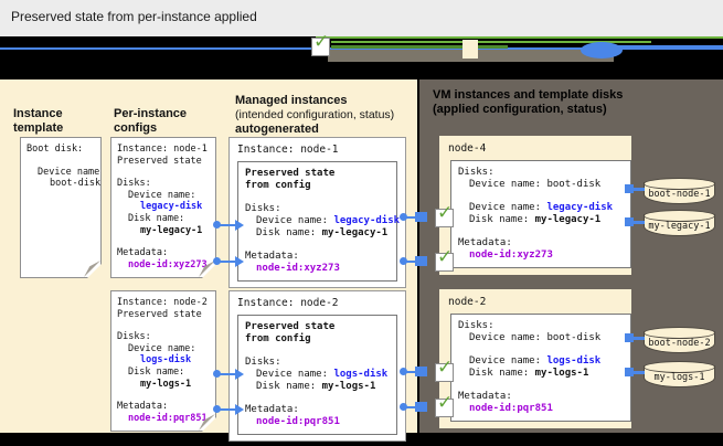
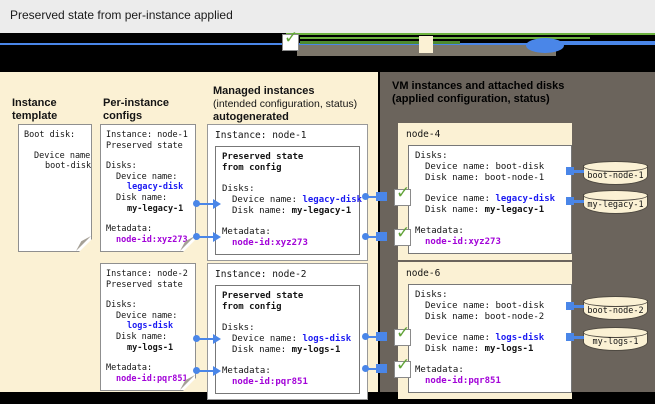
  Preserved state from per-instance applied
  Instance template
  Per-instance configs
  Managed instances
  (intended configuration, status)
  autogenerated
  Boot disk:
  Device name
  boot-disk
  Instance: node-1
  Preserved state
  Disks:
  Device name:
  legacy-disk
  Disk name:
  my-legacy-1
  Metadata:
  node-id:xyz273
  Instance: node-2
  Preserved state
  Disks:
  Device name:
  logs-disk
  Disk name:
  my-logs-1
  Metadata:
  node-id:pqr851
  Instance: node-1
  Preserved state
  from config
  Disks:
  Device name: legacy-disk
  Disk name: my-legacy-1
  Metadata:
  node-id:xyz273
  Instance: node-2
  Preserved state
  from config
  Disks:
  Device name: logs-disk
  Disk name: my-logs-1
  Metadata:
  node-id:pqr851
- VM instances and template disks
+ VM instances and attached disks
  (applied configuration, status)
  node-4
  Disks:
  Device name: boot-disk
+ Disk name: boot-node-1
  Device name: legacy-disk
  Disk name: my-legacy-1
  Metadata:
  node-id:xyz273
- node-2
+ node-6
  Disks:
  Device name: boot-disk
+ Disk name: boot-node-2
  Device name: logs-disk
  Disk name: my-logs-1
  Metadata:
  node-id:pqr851
  boot-node-1
  my-legacy-1
  boot-node-2
  my-logs-1
